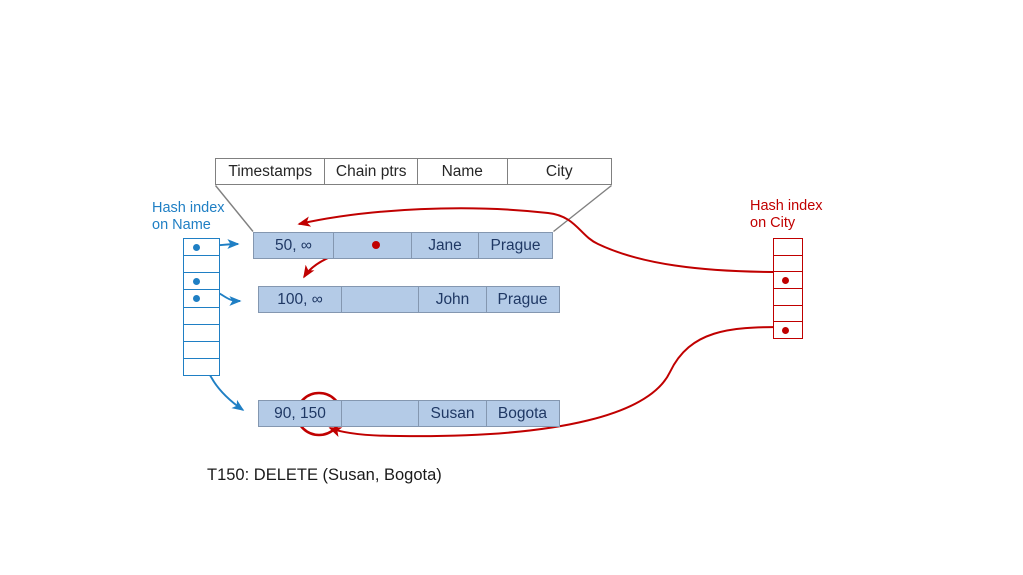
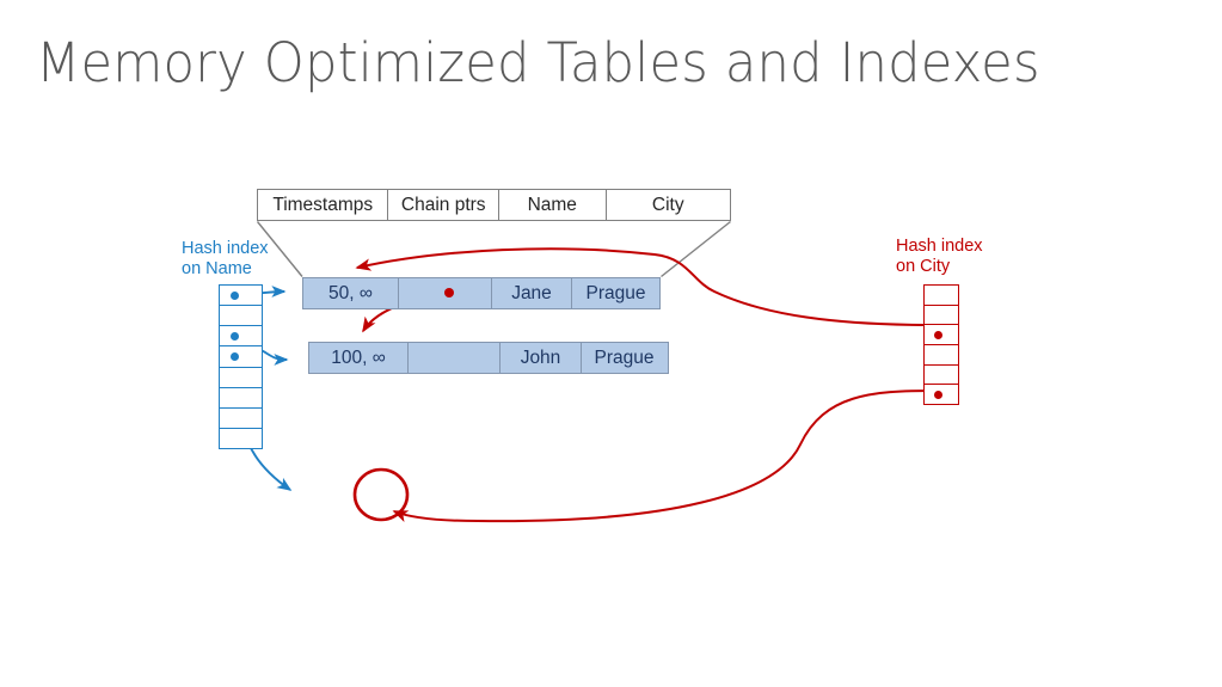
+ Memory Optimized Tables and Indexes
  Timestamps
  Chain ptrs
  Name
  City
  50, ∞
  Jane
  Prague
  100, ∞
  John
  Prague
- 90, 150
- Susan
- Bogota
  Hash index
  on Name
  Hash index
  on City
- T150: DELETE (Susan, Bogota)
